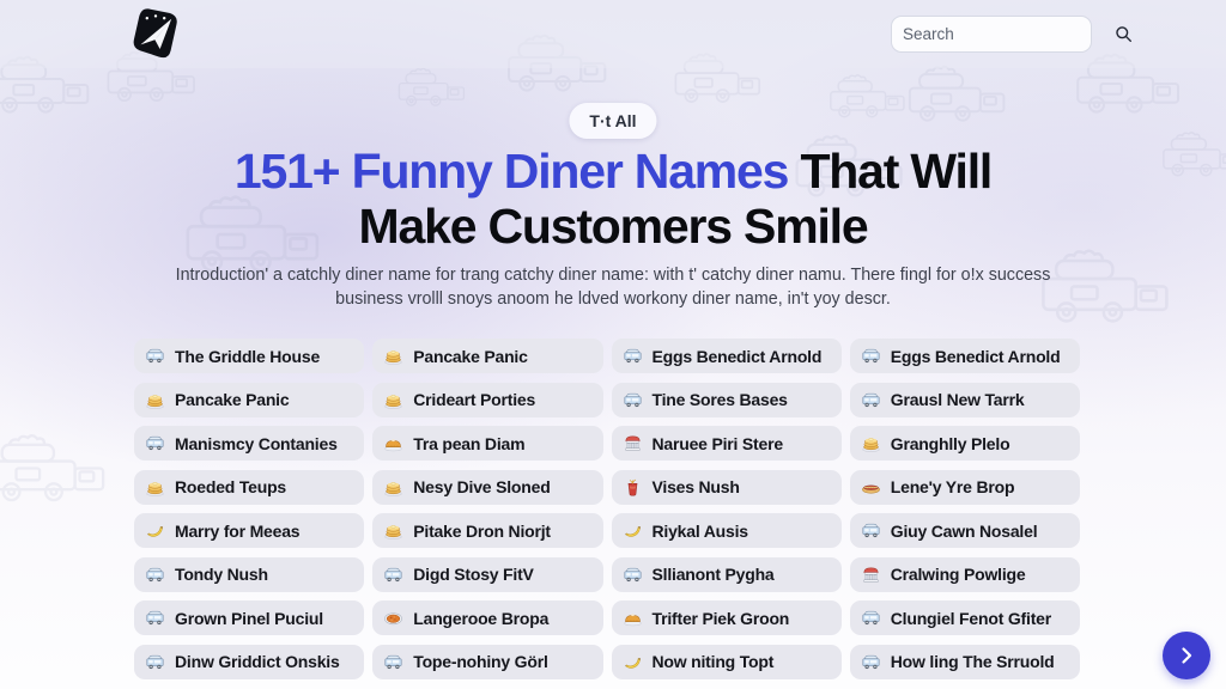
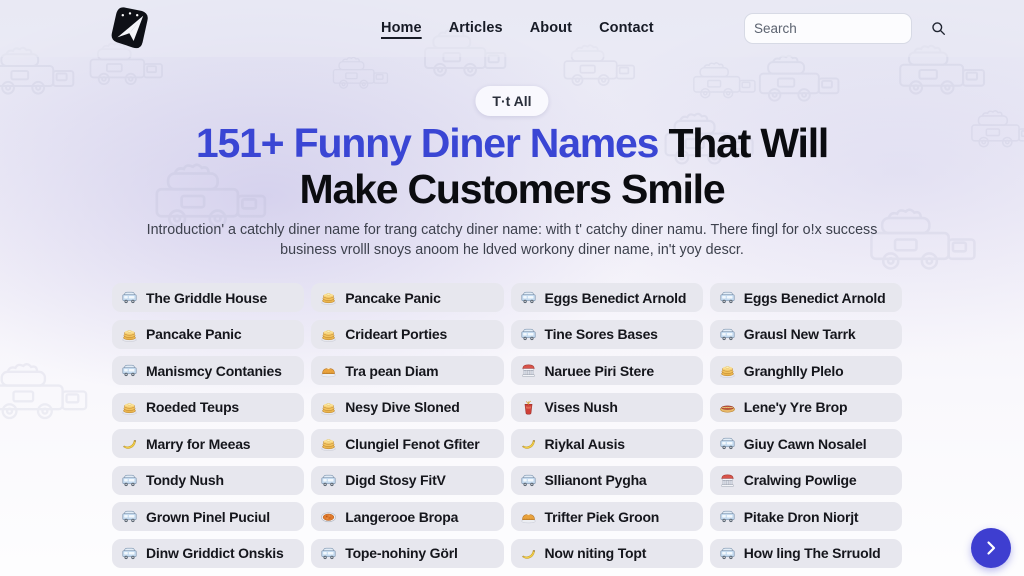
+ Home
+ Articles
+ About
+ Contact
  Search
  T·t All
  151+ Funny Diner Names That Will
  Make Customers Smile
  Introduction' a catchly diner name for trang catchy diner name: with t' catchy diner namu. There fingl for o!x success
  business vrolll snoys anoom he ldved workony diner name, in't yoy descr.
  The Griddle House
  Pancake Panic
  Eggs Benedict Arnold
  Eggs Benedict Arnold
  Pancake Panic
  Crideart Porties
  Tine Sores Bases
  Grausl New Tarrk
  Manismcy Contanies
  Tra pean Diam
  Naruee Piri Stere
  Granghlly Plelo
  Roeded Teups
  Nesy Dive Sloned
  Vises Nush
  Lene'y Yre Brop
  Marry for Meeas
- Pitake Dron Niorjt
+ Clungiel Fenot Gfiter
  Riykal Ausis
  Giuy Cawn Nosalel
  Tondy Nush
  Digd Stosy FitV
  Sllianont Pygha
  Cralwing Powlige
  Grown Pinel Puciul
  Langerooe Bropa
  Trifter Piek Groon
- Clungiel Fenot Gfiter
+ Pitake Dron Niorjt
  Dinw Griddict Onskis
  Tope-nohiny Görl
  Now niting Topt
  How ling The Srruold
